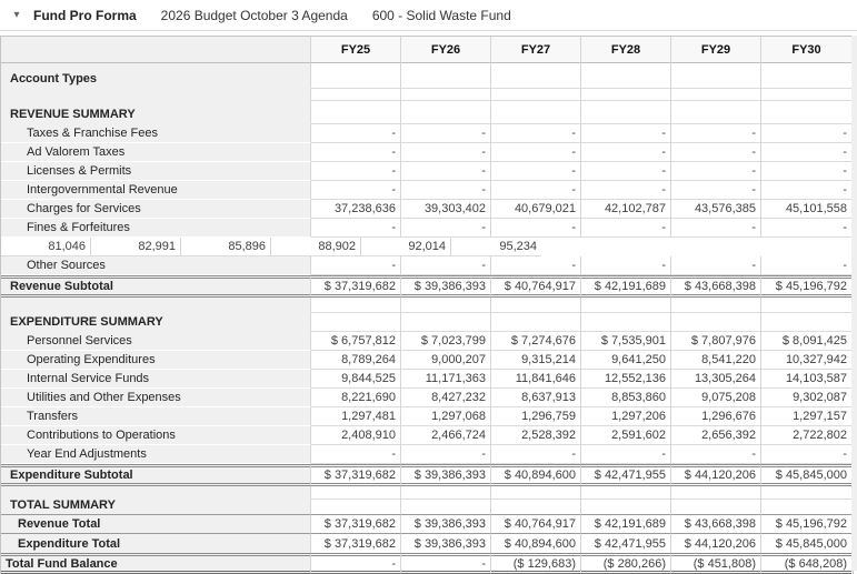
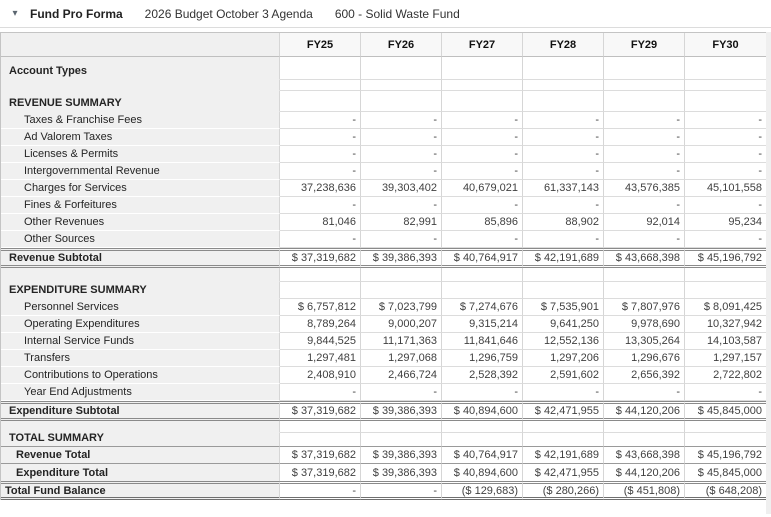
  ▾
  Fund Pro Forma
  2026 Budget October 3 Agenda
  600 - Solid Waste Fund
  FY25
  FY26
  FY27
  FY28
  FY29
  FY30
  Account Types
  REVENUE SUMMARY
  Taxes & Franchise Fees
  -
  -
  -
  -
  -
  -
  Ad Valorem Taxes
  -
  -
  -
  -
  -
  -
  Licenses & Permits
  -
  -
  -
  -
  -
  -
  Intergovernmental Revenue
  -
  -
  -
  -
  -
  -
  Charges for Services
  37,238,636
  39,303,402
  40,679,021
- 42,102,787
+ 61,337,143
  43,576,385
  45,101,558
  Fines & Forfeitures
  -
  -
  -
  -
  -
  -
+ Other Revenues
  81,046
  82,991
  85,896
  88,902
  92,014
  95,234
  Other Sources
  -
  -
  -
  -
  -
  -
  Revenue Subtotal
  $ 37,319,682
  $ 39,386,393
  $ 40,764,917
  $ 42,191,689
  $ 43,668,398
  $ 45,196,792
  EXPENDITURE SUMMARY
  Personnel Services
  $ 6,757,812
  $ 7,023,799
  $ 7,274,676
  $ 7,535,901
  $ 7,807,976
  $ 8,091,425
  Operating Expenditures
  8,789,264
  9,000,207
  9,315,214
  9,641,250
- 8,541,220
+ 9,978,690
  10,327,942
  Internal Service Funds
  9,844,525
  11,171,363
  11,841,646
  12,552,136
  13,305,264
  14,103,587
- Utilities and Other Expenses
- 8,221,690
- 8,427,232
- 8,637,913
- 8,853,860
- 9,075,208
- 9,302,087
  Transfers
  1,297,481
  1,297,068
  1,296,759
  1,297,206
  1,296,676
  1,297,157
  Contributions to Operations
  2,408,910
  2,466,724
  2,528,392
  2,591,602
  2,656,392
  2,722,802
  Year End Adjustments
  -
  -
  -
  -
  -
  -
  Expenditure Subtotal
  $ 37,319,682
  $ 39,386,393
  $ 40,894,600
  $ 42,471,955
  $ 44,120,206
  $ 45,845,000
  TOTAL SUMMARY
  Revenue Total
  $ 37,319,682
  $ 39,386,393
  $ 40,764,917
  $ 42,191,689
  $ 43,668,398
  $ 45,196,792
  Expenditure Total
  $ 37,319,682
  $ 39,386,393
  $ 40,894,600
  $ 42,471,955
  $ 44,120,206
  $ 45,845,000
  Total Fund Balance
  -
  -
  ($ 129,683)
  ($ 280,266)
  ($ 451,808)
  ($ 648,208)
